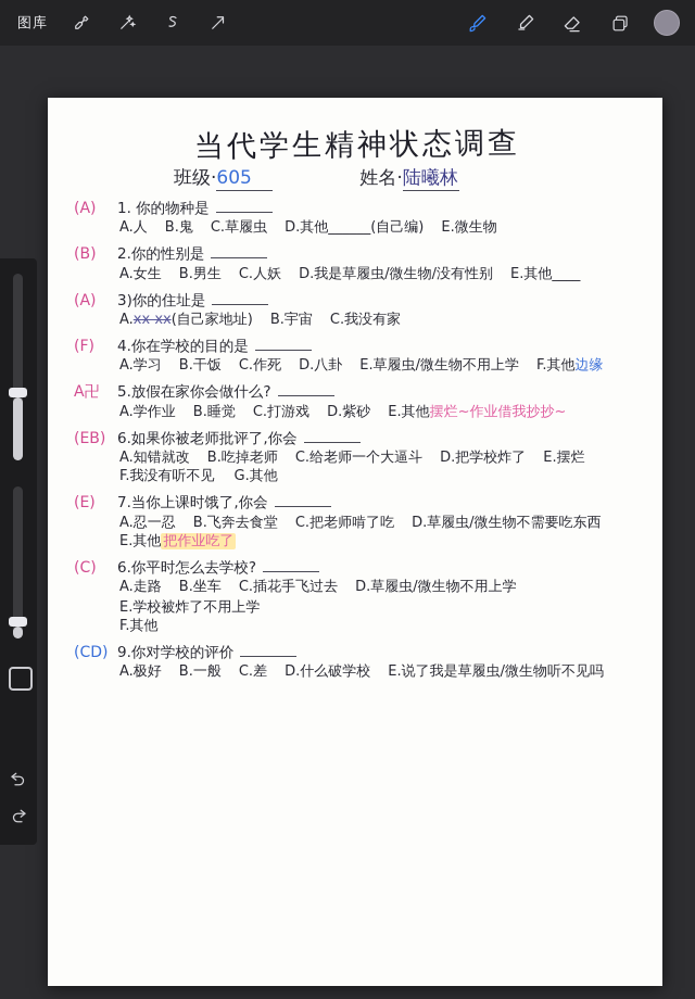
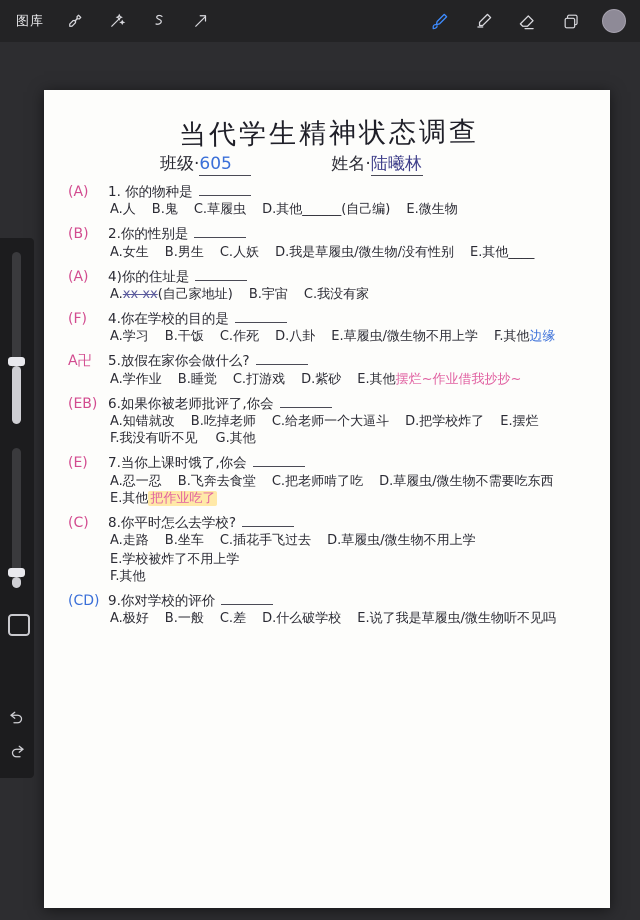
  图库
  当代学生精神状态调查
  班级·605
  姓名·陆曦林
  (A)
  1. 你的物种是
  A.人
  B.鬼
  C.草履虫
  D.其他______(自己编)
  E.微生物
  (B)
  2.你的性别是
  A.女生
  B.男生
  C.人妖
  D.我是草履虫/微生物/没有性别
  E.其他____
  (A)
- 3)你的住址是
+ 4)你的住址是
  A.xx xx(自己家地址)
  B.宇宙
  C.我没有家
  (F)
  4.你在学校的目的是
  A.学习
  B.干饭
  C.作死
  D.八卦
  E.草履虫/微生物不用上学
  F.其他边缘
  A卍
  5.放假在家你会做什么?
  A.学作业
  B.睡觉
  C.打游戏
  D.紫砂
  E.其他摆烂~作业借我抄抄~
  (EB)
  6.如果你被老师批评了,你会
  A.知错就改
  B.吃掉老师
  C.给老师一个大逼斗
  D.把学校炸了
  E.摆烂
  F.我没有听不见
  G.其他
  (E)
  7.当你上课时饿了,你会
  A.忍一忍
  B.飞奔去食堂
  C.把老师啃了吃
  D.草履虫/微生物不需要吃东西
  E.其他 把作业吃了
  (C)
- 6.你平时怎么去学校?
+ 8.你平时怎么去学校?
  A.走路
  B.坐车
  C.插花手飞过去
  D.草履虫/微生物不用上学
  E.学校被炸了不用上学
  F.其他
  (CD)
  9.你对学校的评价
  A.极好
  B.一般
  C.差
  D.什么破学校
  E.说了我是草履虫/微生物听不见吗
